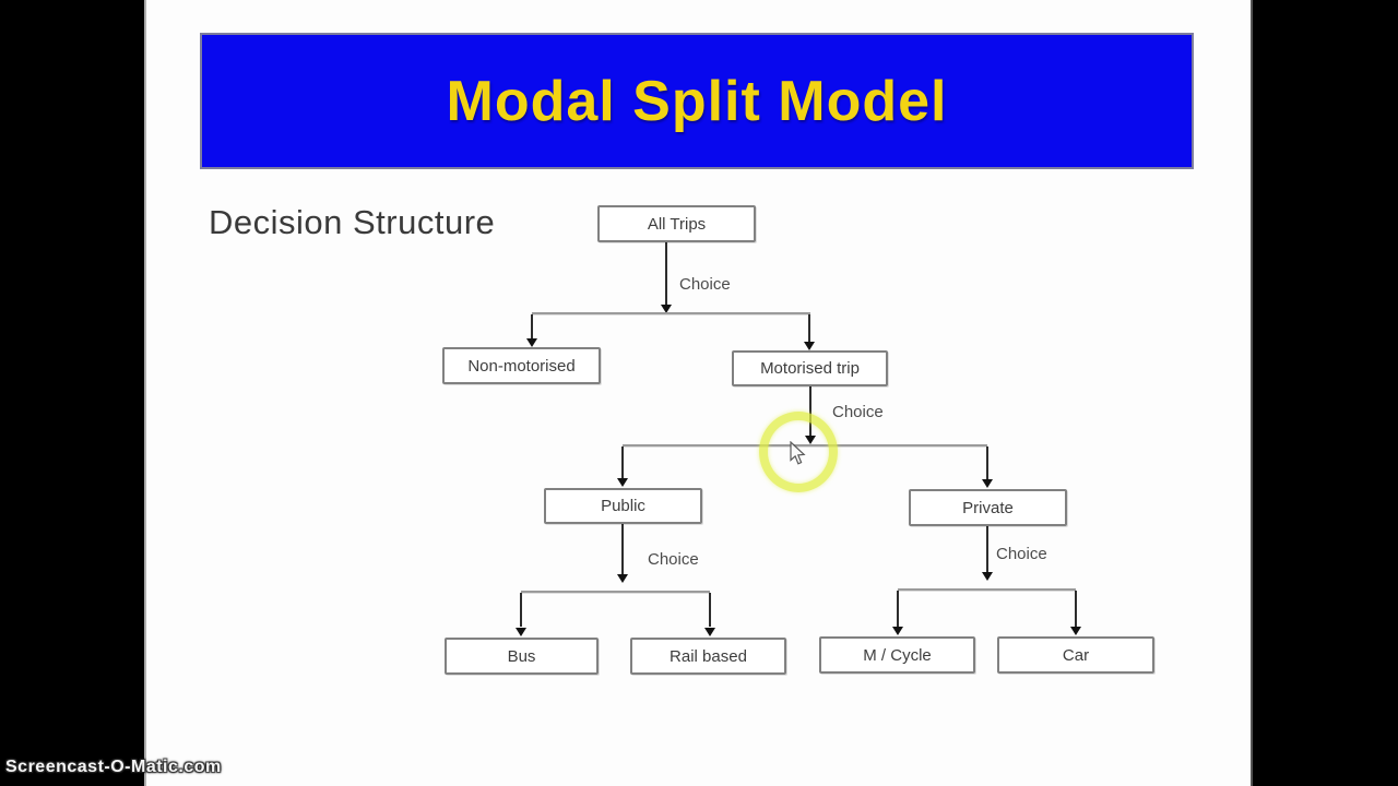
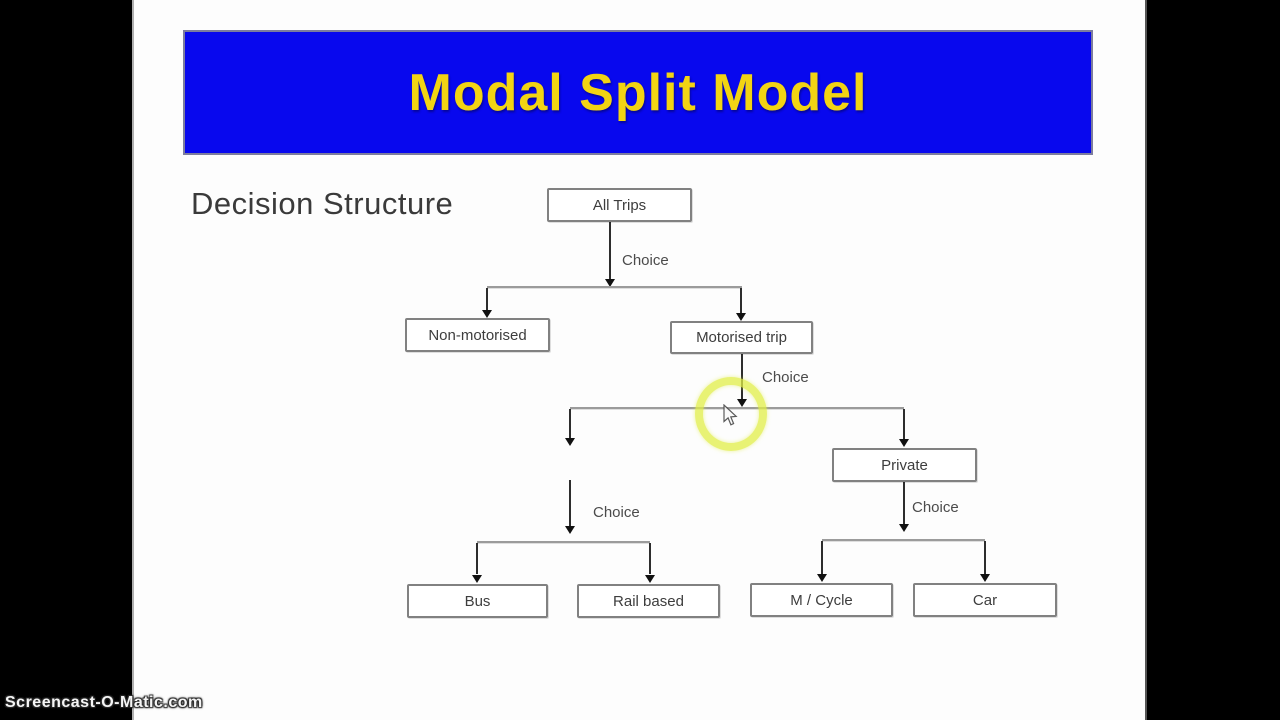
  Modal Split Model
  Decision Structure
  Choice
  Choice
  Choice
  Choice
  All Trips
  Non-motorised
  Motorised trip
- Public
  Private
  Bus
  Rail based
  M / Cycle
  Car
  Screencast-O-Matic.com
